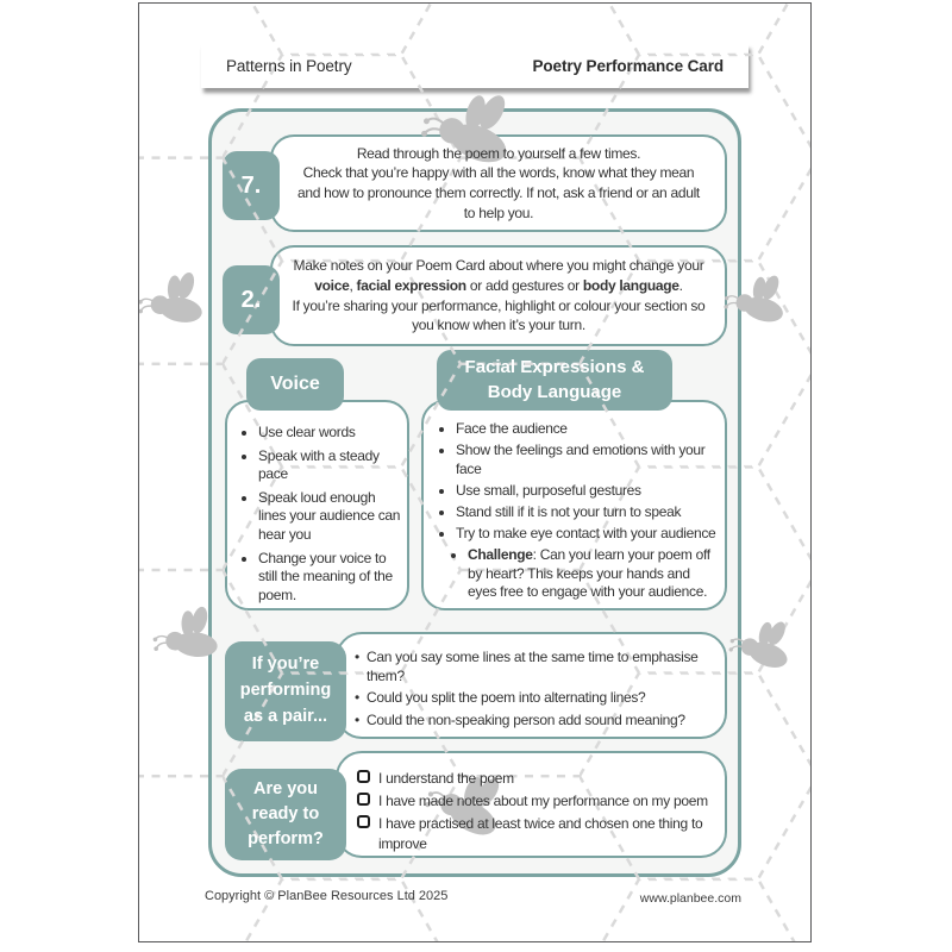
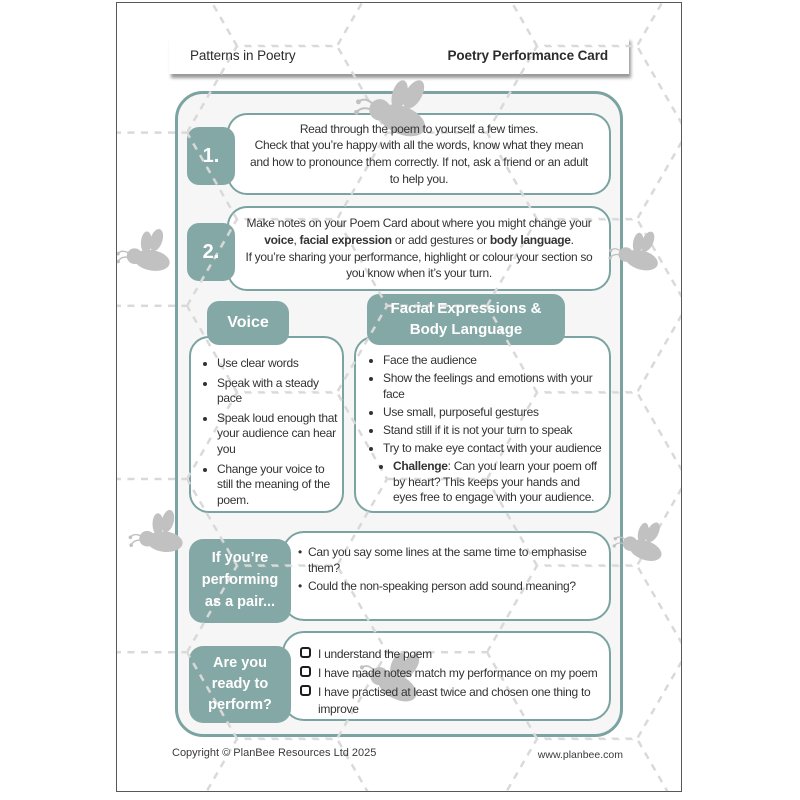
  Read through the poem to yourself a few times.
  Check that you’re happy with all the words, know what they mean
  and how to pronounce them correctly. If not, ask a friend or an adult
  to help you.
- 7.
+ 1.
  Make notes on your Poem Card about where you might change your
  voice, facial expression or add gestures or body language.
  If you’re sharing your performance, highlight or colour your section so
  you know when it’s your turn.
  2.
  Use clear words
  Speak with a steady pace
- Speak loud enough lines your audience can hear you
+ Speak loud enough that your audience can hear you
  Change your voice to still the meaning of the poem.
  Voice
  Face the audience
  Show the feelings and emotions with your face
  Use small, purposeful gestures
  Stand still if it is not your turn to speak
  Try to make eye contact with your audience
  Challenge: Can you learn your poem off by heart? This keeps your hands and eyes free to engage with your audience.
  Facial Expressions &
  Body Language
  Can you say some lines at the same time to emphasise them?
- Could you split the poem into alternating lines?
  Could the non-speaking person add sound meaning?
  If you’re
  performing
  as a pair...
  I understand the poem
- I have made notes about my performance on my poem
+ I have made notes match my performance on my poem
  I have practised at least twice and chosen one thing to improve
  Are you
  ready to
  perform?
  Patterns in Poetry
  Poetry Performance Card
  Copyright © PlanBee Resources Ltd 2025
  www.planbee.com
